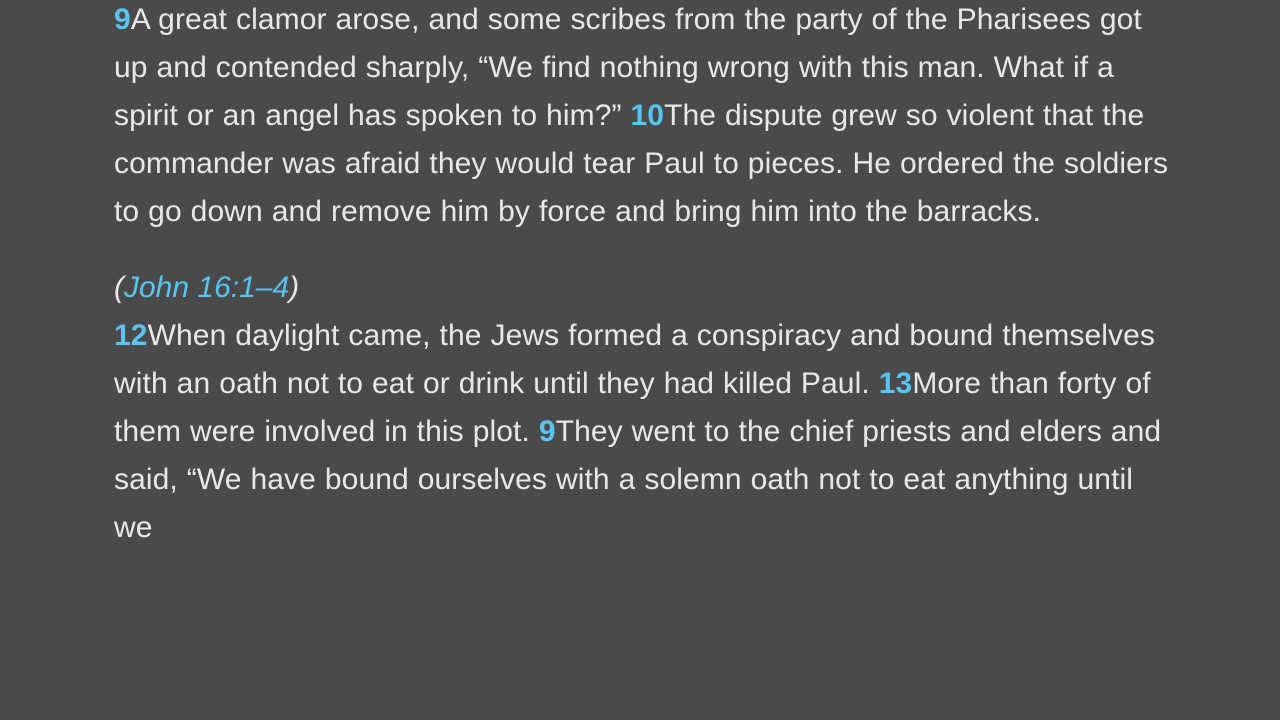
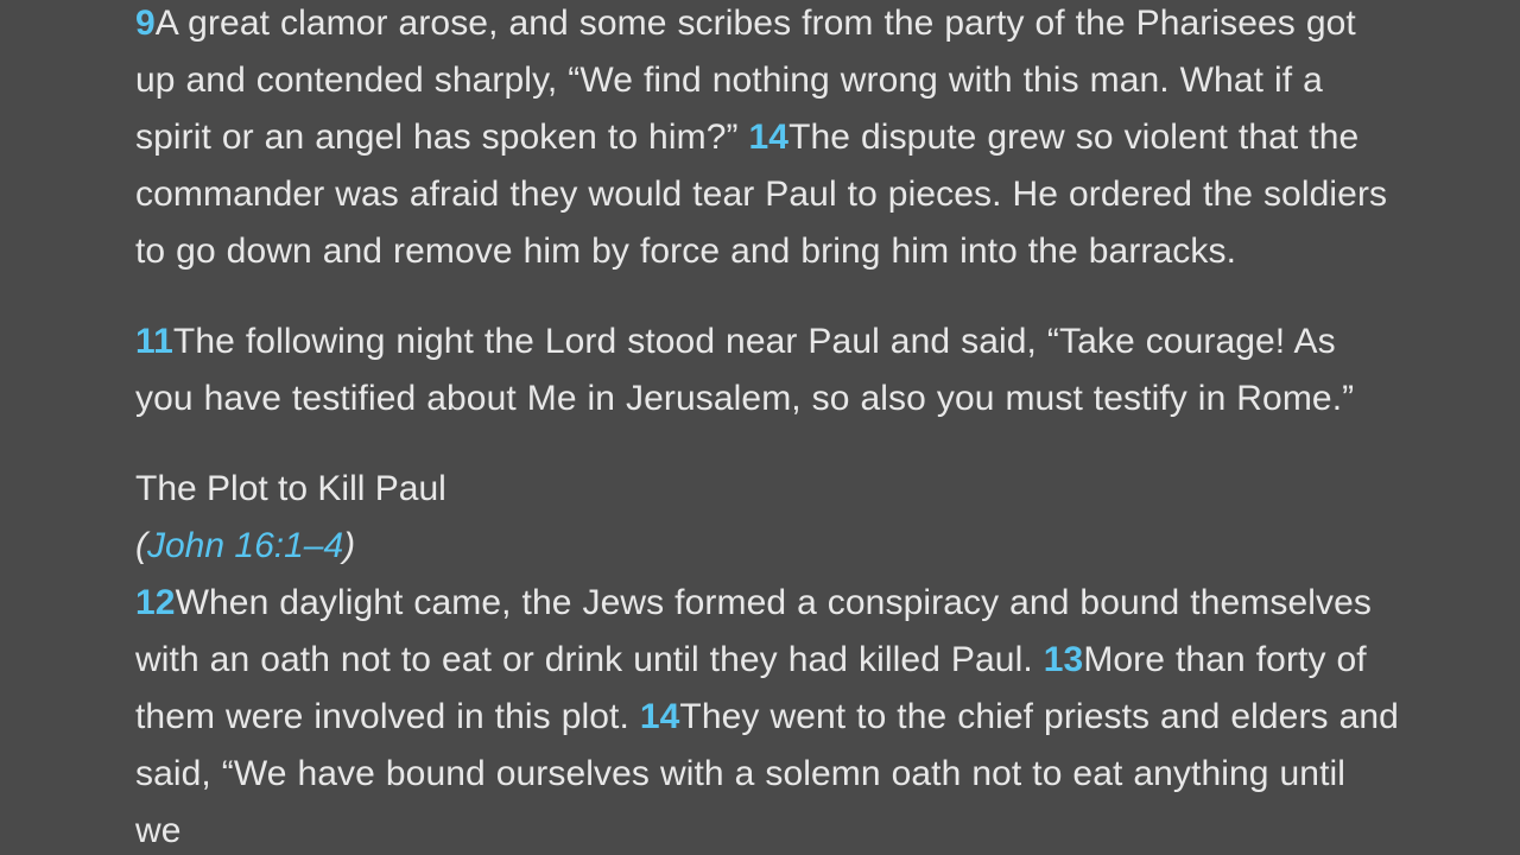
- 9A great clamor arose, and some scribes from the party of the Pharisees got up and contended sharply, “We find nothing wrong with this man. What if a spirit or an angel has spoken to him?” 10The dispute grew so violent that the commander was afraid they would tear Paul to pieces. He ordered the soldiers to go down and remove him by force and bring him into the barracks.
+ 9A great clamor arose, and some scribes from the party of the Pharisees got up and contended sharply, “We find nothing wrong with this man. What if a spirit or an angel has spoken to him?” 14The dispute grew so violent that the commander was afraid they would tear Paul to pieces. He ordered the soldiers to go down and remove him by force and bring him into the barracks.
+ 11The following night the Lord stood near Paul and said, “Take courage! As you have testified about Me in Jerusalem, so also you must testify in Rome.”
+ The Plot to Kill Paul
  (John 16:1–4)
- 12When daylight came, the Jews formed a conspiracy and bound themselves with an oath not to eat or drink until they had killed Paul. 13More than forty of them were involved in this plot. 9They went to the chief priests and elders and said, “We have bound ourselves with a solemn oath not to eat anything until we
+ 12When daylight came, the Jews formed a conspiracy and bound themselves with an oath not to eat or drink until they had killed Paul. 13More than forty of them were involved in this plot. 14They went to the chief priests and elders and said, “We have bound ourselves with a solemn oath not to eat anything until we
